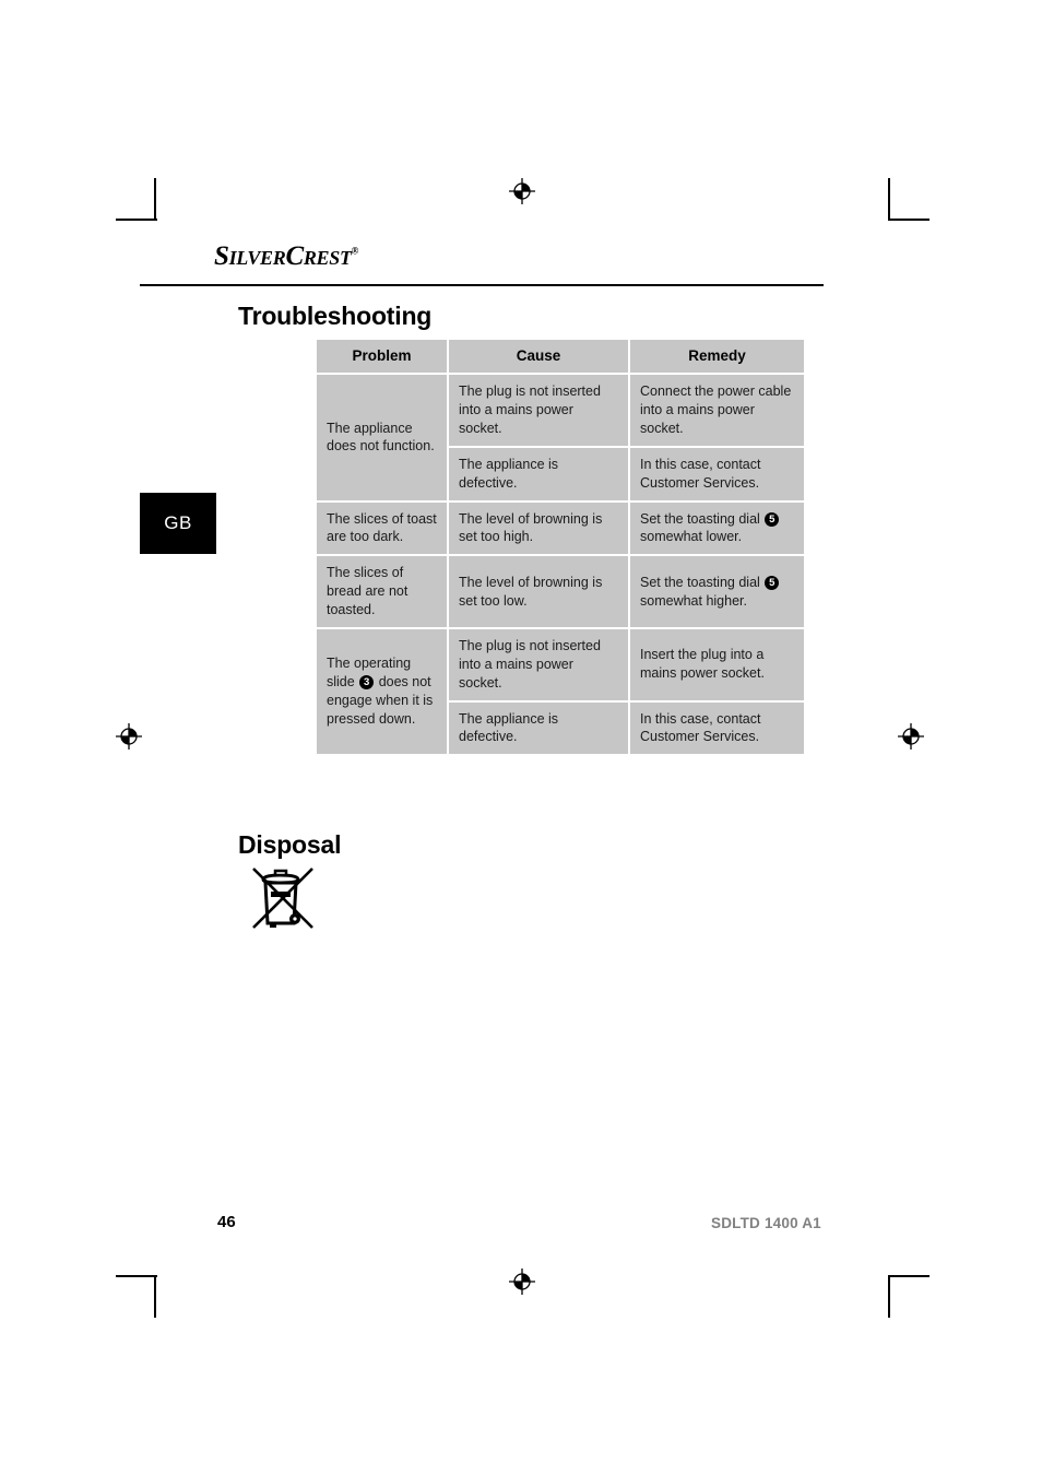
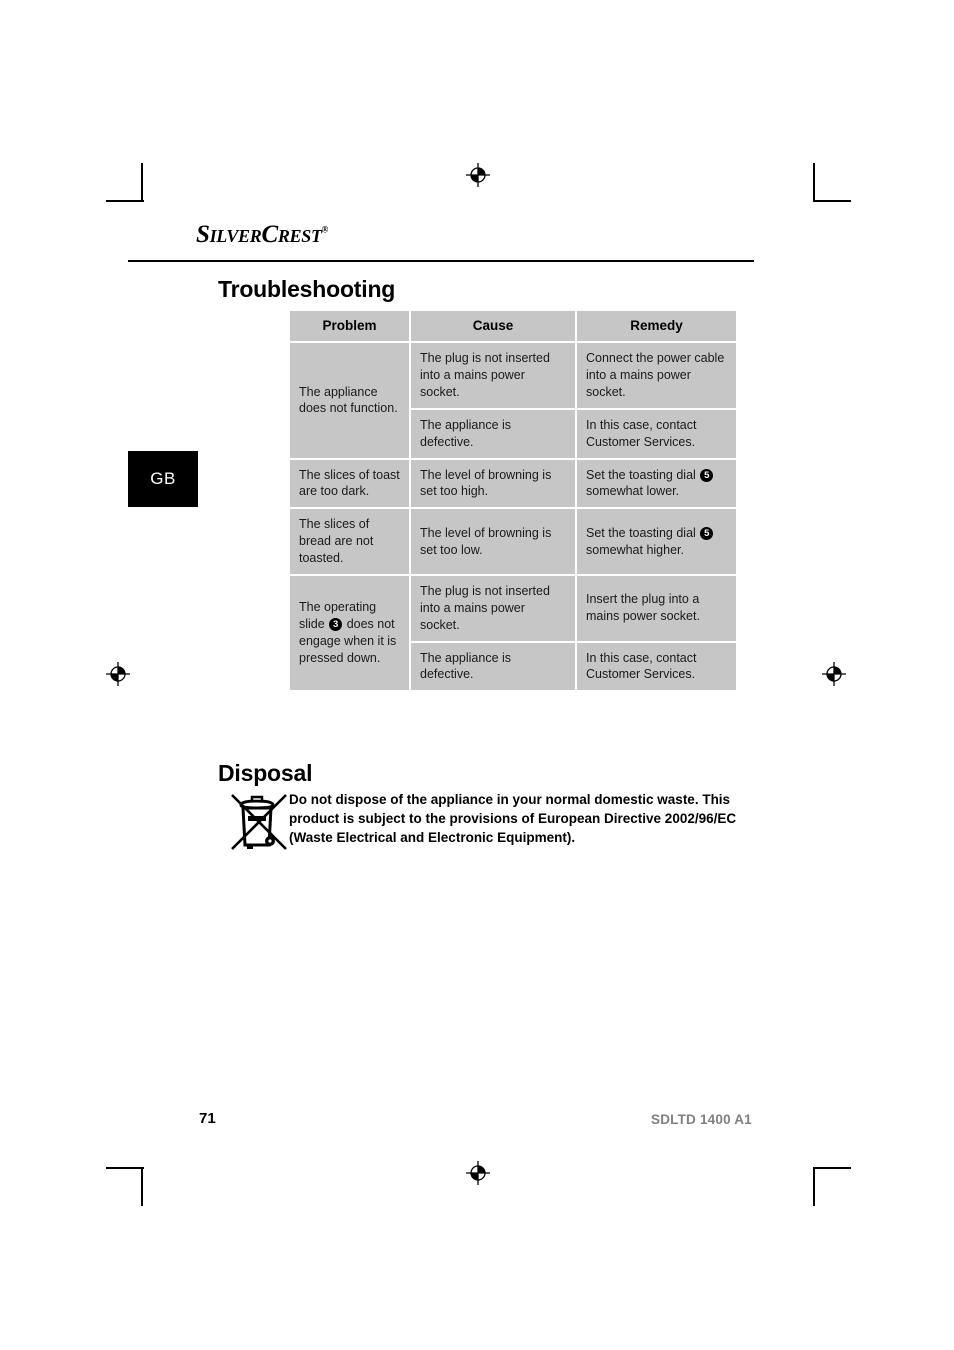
  SilverCrest®
  GB
  Troubleshooting
  Problem	Cause	Remedy
  The appliance does not function.	The plug is not inserted into a mains power socket.	Connect the power cable into a mains power socket.
  The appliance is defective.	In this case, contact Customer Services.
  The slices of toast are too dark.	The level of browning is set too high.	Set the toasting dial 5 somewhat lower.
  The slices of bread are not toasted.	The level of browning is set too low.	Set the toasting dial 5 somewhat higher.
  The operating slide 3 does not engage when it is pressed down.	The plug is not inserted into a mains power socket.	Insert the plug into a mains power socket.
  The appliance is defective.	In this case, contact Customer Services.
  Disposal
+ Do not dispose of the appliance in your normal domestic waste. This product is subject to the provisions of European Directive 2002/96/EC (Waste Electrical and Electronic Equipment).
- 46
+ 71
  SDLTD 1400 A1
